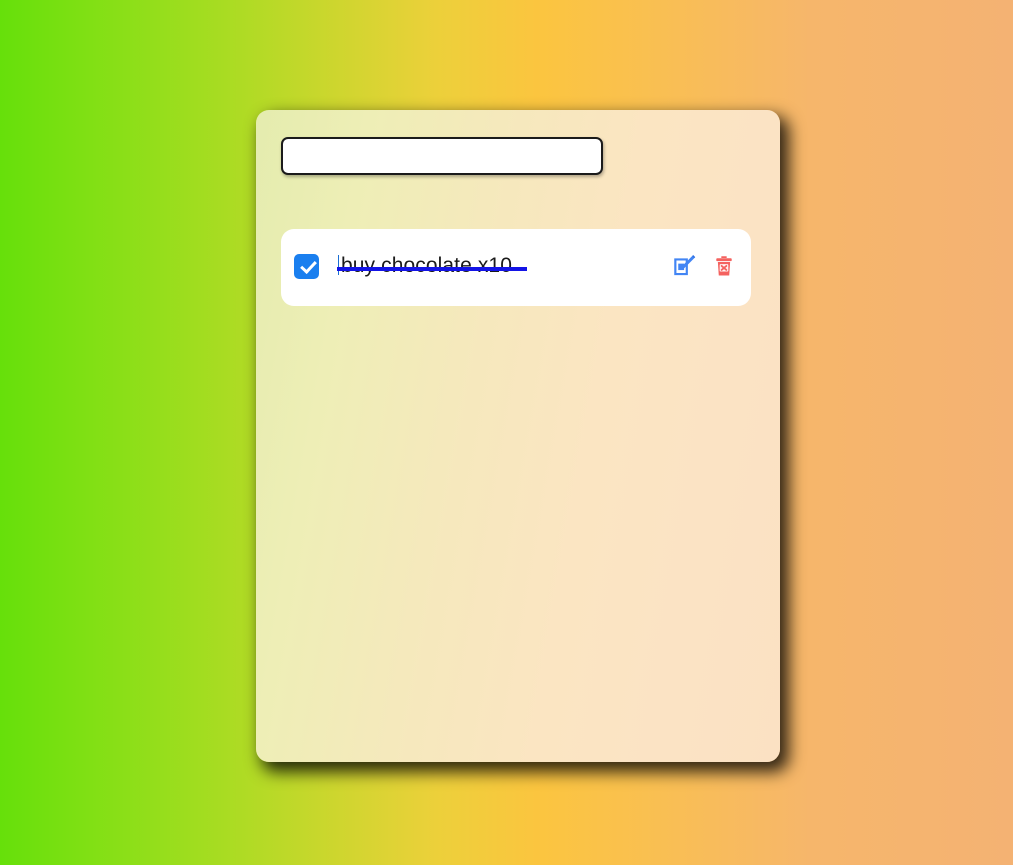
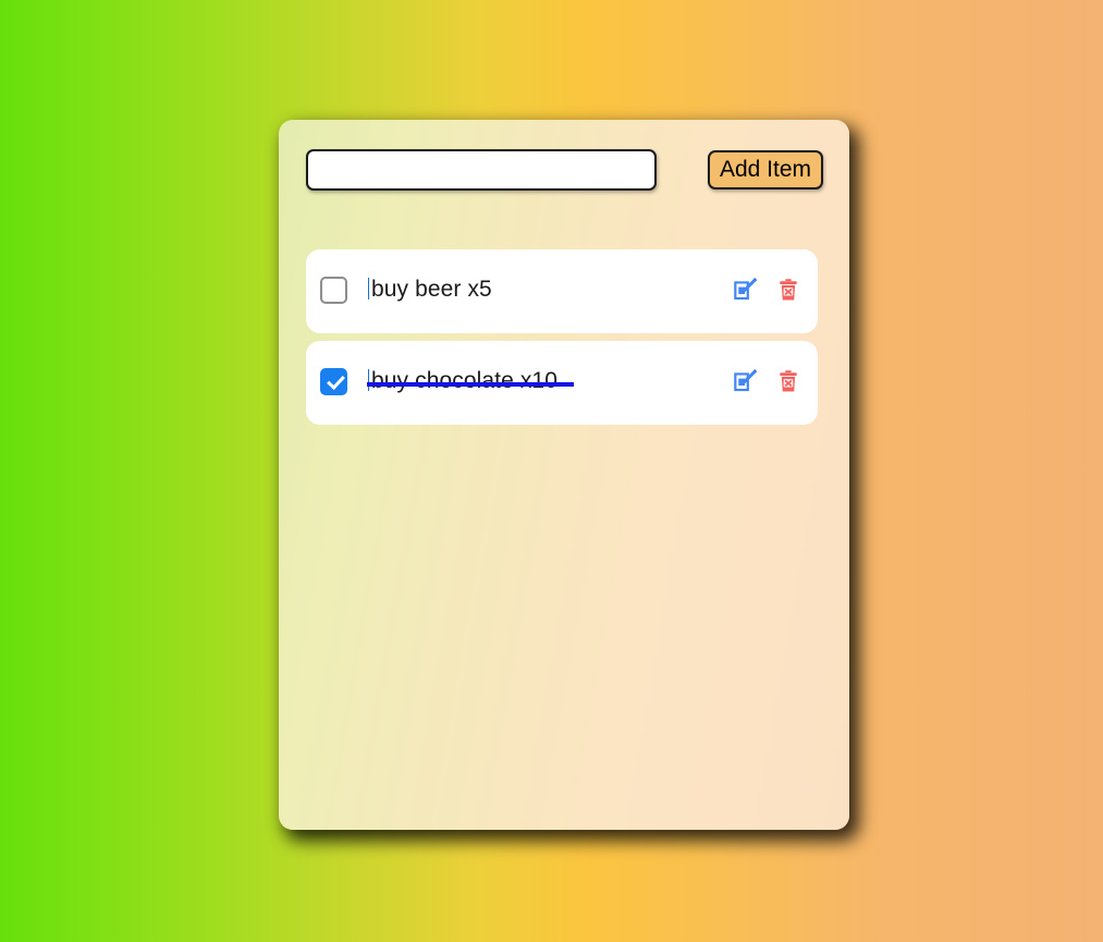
+ Add Item
+ buy beer x5
  buy chocolate x10
